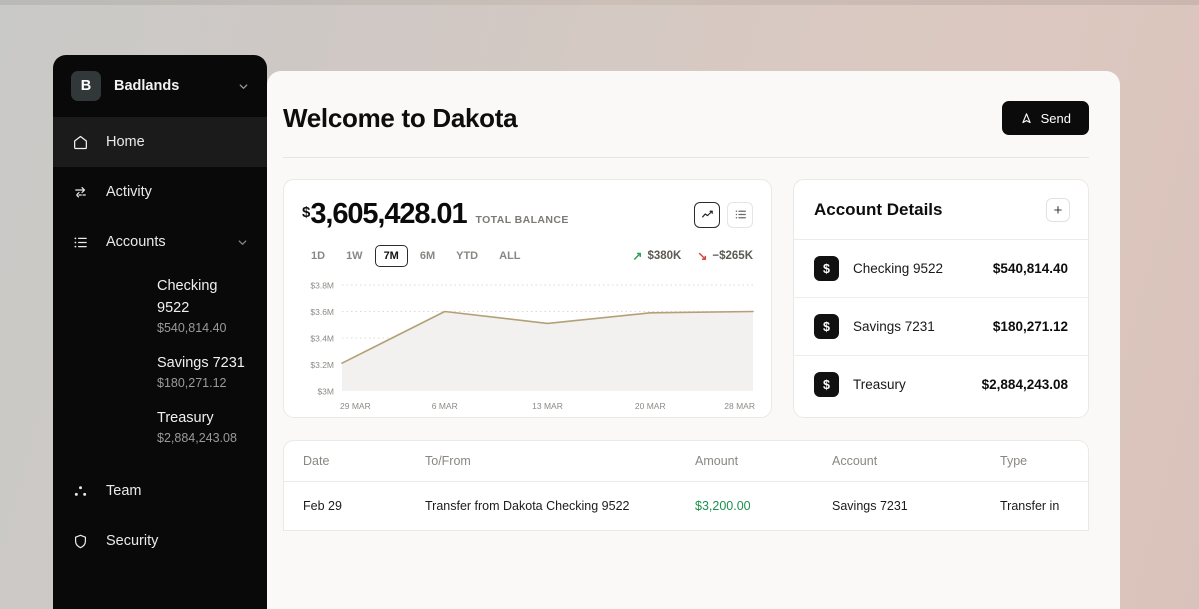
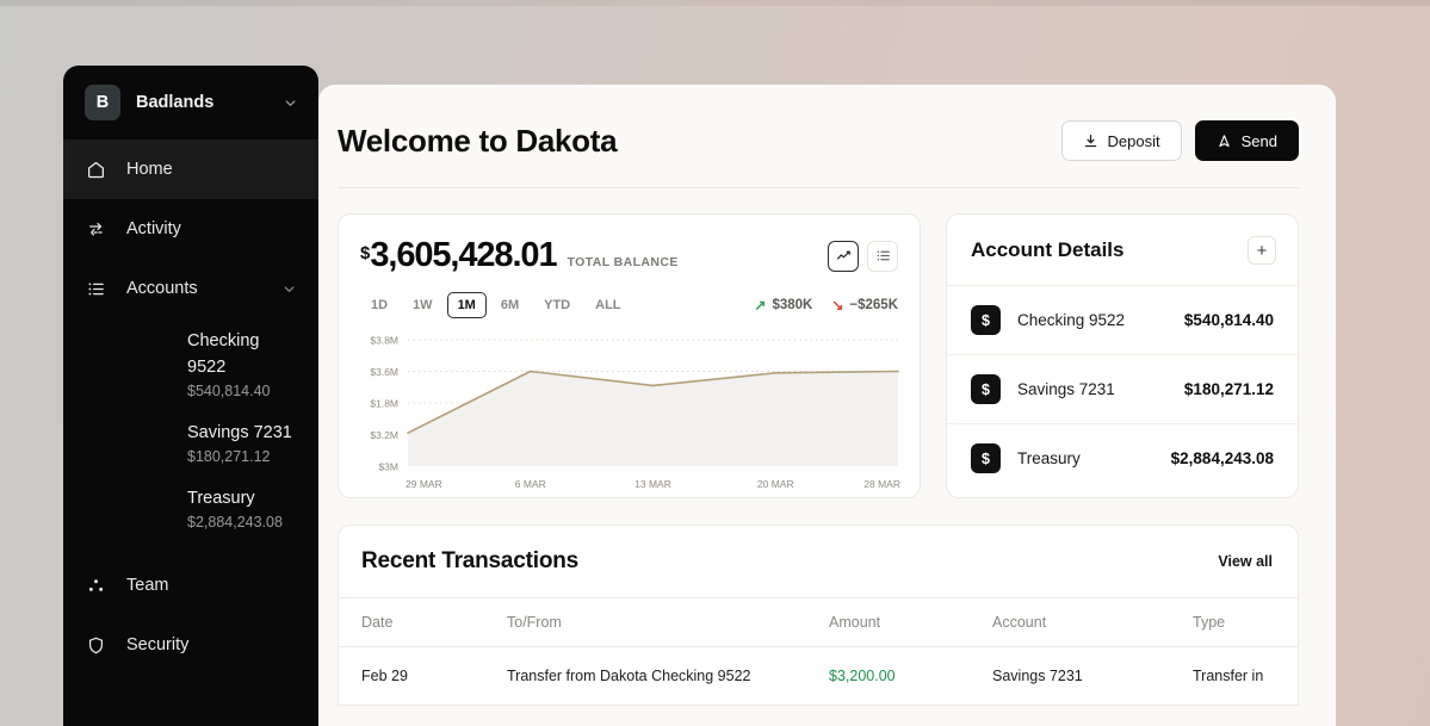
  Welcome to Dakota
+ Deposit
  Send
  $
  3,605,428.01
  TOTAL BALANCE
  1D
  1W
- 7M
+ 1M
  6M
  YTD
  ALL
  ↗
  $380K
  ↘
  −$265K
  $3M
  $3.2M
- $3.4M
+ $1.8M
  $3.6M
  $3.8M
  29 MAR
  6 MAR
  13 MAR
  20 MAR
  28 MAR
  Account Details
  +
  $
  Checking 9522
  $540,814.40
  $
  Savings 7231
  $180,271.12
  $
  Treasury
  $2,884,243.08
+ Recent Transactions
+ View all
  Date
  To/From
  Amount
  Account
  Type
  Feb 29
  Transfer from Dakota Checking 9522
  $3,200.00
  Savings 7231
  Transfer in
  B
  Badlands
  Home
  Activity
  Accounts
  Checking 9522
  $540,814.40
  Savings 7231
  $180,271.12
  Treasury
  $2,884,243.08
  Team
  Security
